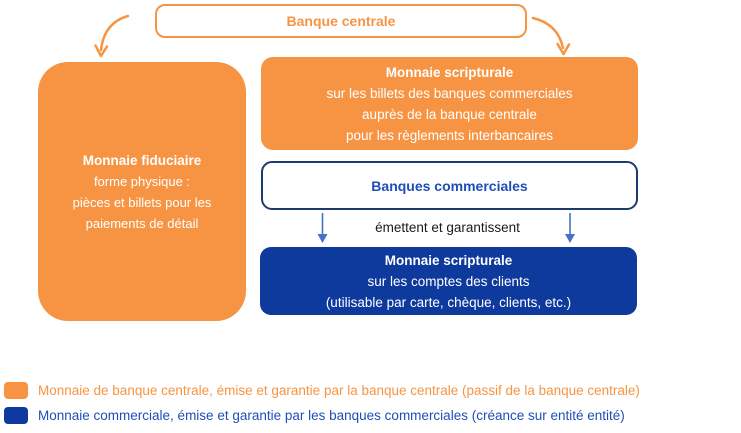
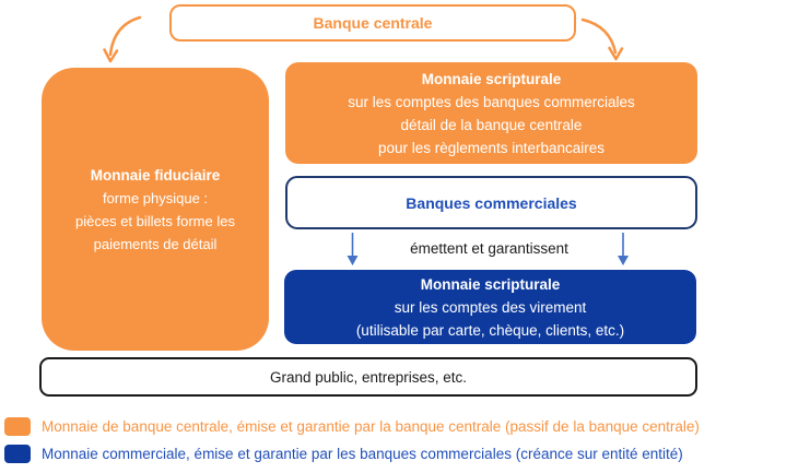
  Banque centrale
  Monnaie fiduciaire
  forme physique :
- pièces et billets pour les
+ pièces et billets forme les
  paiements de détail
  Monnaie scripturale
- sur les billets des banques commerciales
+ sur les comptes des banques commerciales
- auprès de la banque centrale
+ détail de la banque centrale
  pour les règlements interbancaires
  Banques commerciales
  émettent et garantissent
  Monnaie scripturale
- sur les comptes des clients
+ sur les comptes des virement
  (utilisable par carte, chèque, clients, etc.)
+ Grand public, entreprises, etc.
  Monnaie de banque centrale, émise et garantie par la banque centrale (passif de la banque centrale)
  Monnaie commerciale, émise et garantie par les banques commerciales (créance sur entité entité)
